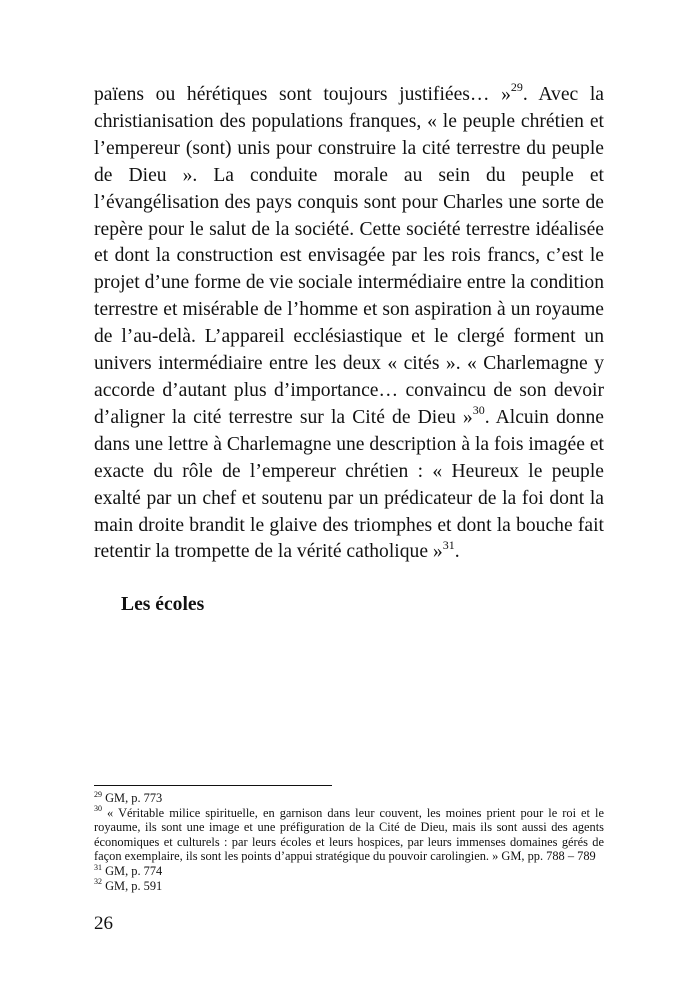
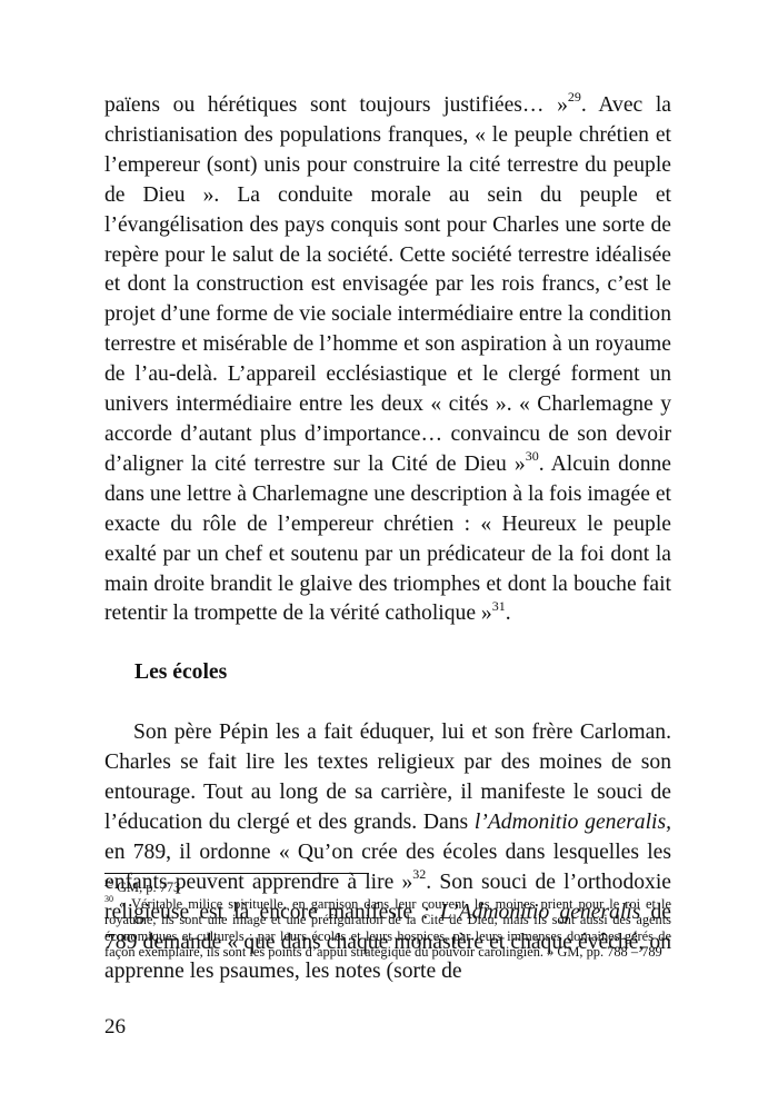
  païens ou hérétiques sont toujours justifiées… »29. Avec la christianisation des populations franques, « le peuple chrétien et l’empereur (sont) unis pour construire la cité terrestre du peuple de Dieu ». La conduite morale au sein du peuple et l’évangélisation des pays conquis sont pour Charles une sorte de repère pour le salut de la société. Cette société terrestre idéalisée et dont la construction est envisagée par les rois francs, c’est le projet d’une forme de vie sociale intermédiaire entre la condition terrestre et misérable de l’homme et son aspiration à un royaume de l’au-delà. L’appareil ecclésiastique et le clergé forment un univers intermédiaire entre les deux « cités ». « Charlemagne y accorde d’autant plus d’importance… convaincu de son devoir d’aligner la cité terrestre sur la Cité de Dieu »30. Alcuin donne dans une lettre à Charlemagne une description à la fois imagée et exacte du rôle de l’empereur chrétien : « Heureux le peuple exalté par un chef et soutenu par un prédicateur de la foi dont la main droite brandit le glaive des triomphes et dont la bouche fait retentir la trompette de la vérité catholique »31.
  Les écoles
+ Son père Pépin les a fait éduquer, lui et son frère Carloman. Charles se fait lire les textes religieux par des moines de son entourage. Tout au long de sa carrière, il manifeste le souci de l’éducation du clergé et des grands. Dans l’Admonitio generalis, en 789, il ordonne « Qu’on crée des écoles dans lesquelles les enfants peuvent apprendre à lire »32. Son souci de l’orthodoxie religieuse est là encore manifeste : L’Admonitio generalis de 789 demande « que dans chaque monastère et chaque évêché, on apprenne les psaumes, les notes (sorte de
  29 GM, p. 773
  30 « Véritable milice spirituelle, en garnison dans leur couvent, les moines prient pour le roi et le royaume, ils sont une image et une préfiguration de la Cité de Dieu, mais ils sont aussi des agents économiques et culturels : par leurs écoles et leurs hospices, par leurs immenses domaines gérés de façon exemplaire, ils sont les points d’appui stratégique du pouvoir carolingien. » GM, pp. 788 – 789
- 31 GM, p. 774
- 32 GM, p. 591
  26
